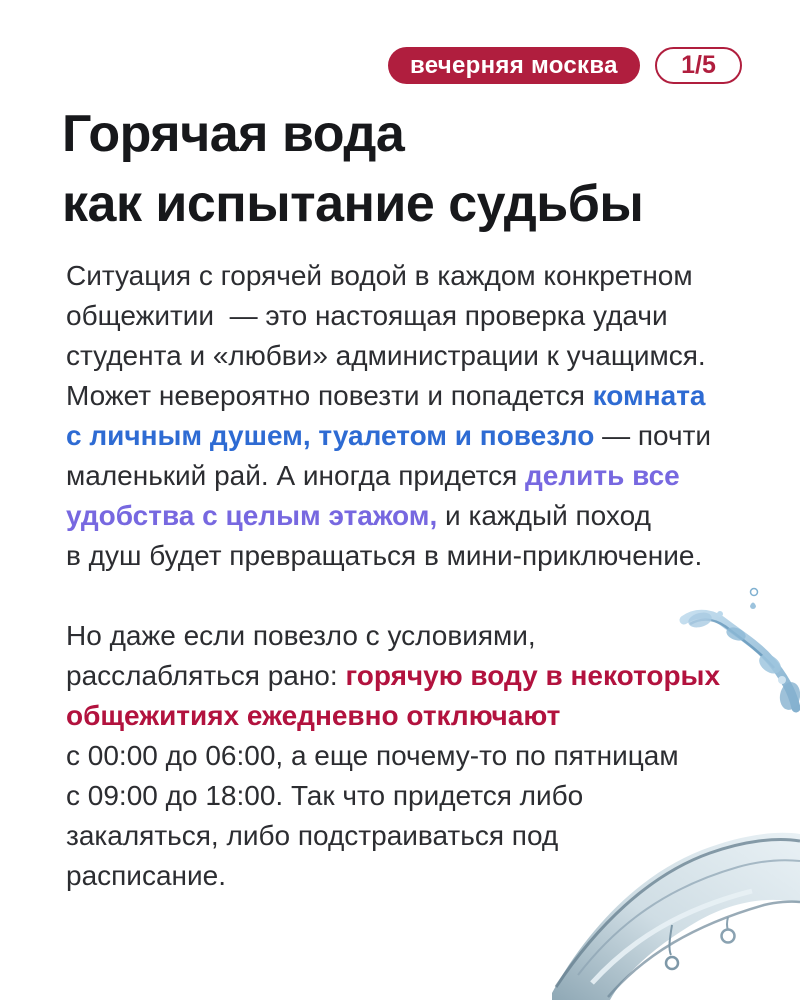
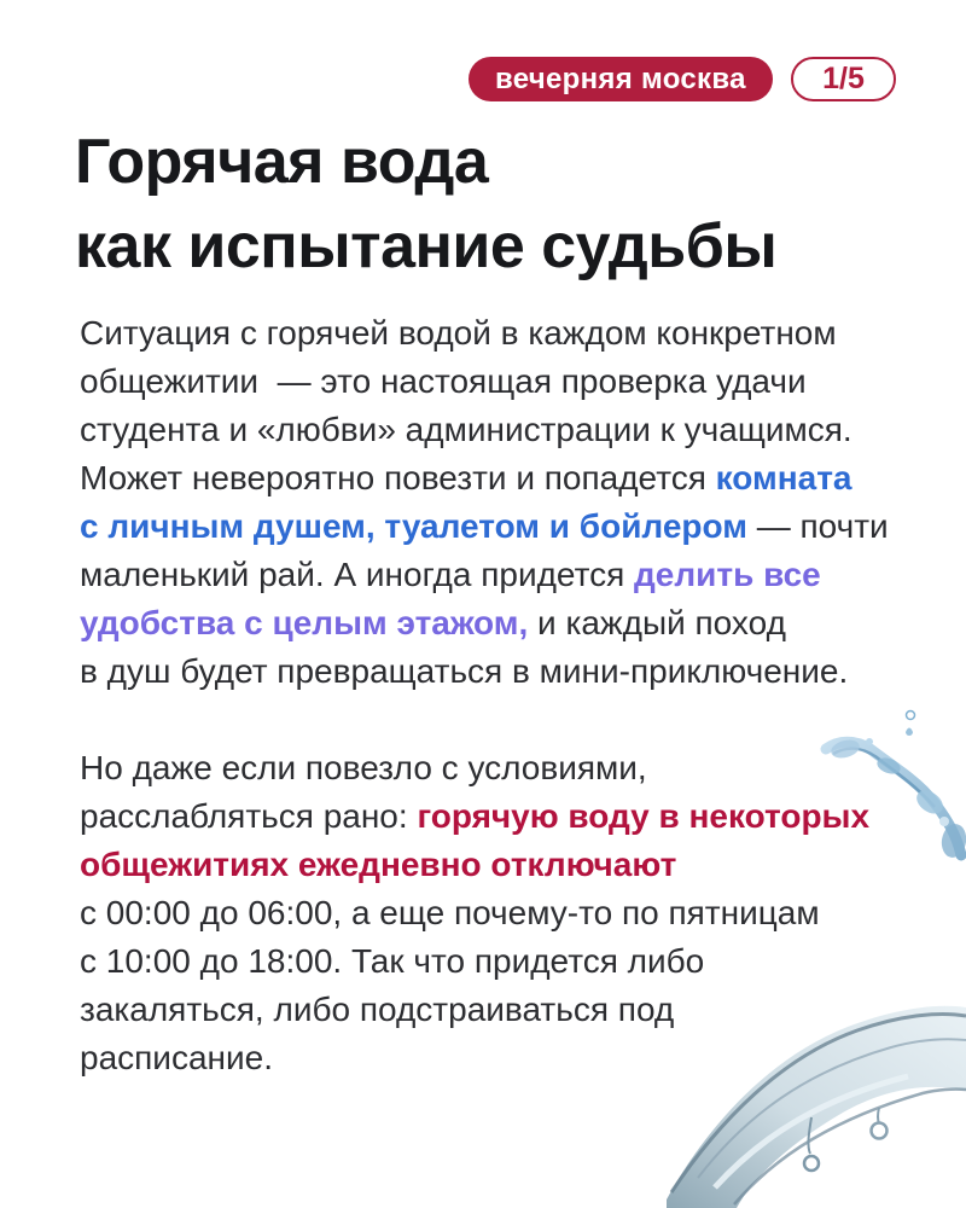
  вечерняя москва
  1/5
  Горячая вода
  как испытание судьбы
  Ситуация с горячей водой в каждом конкретном
  общежитии — это настоящая проверка удачи
  студента и «любви» администрации к учащимся.
  Может невероятно повезти и попадется комната
- с личным душем, туалетом и повезло — почти
+ с личным душем, туалетом и бойлером — почти
  маленький рай. А иногда придется делить все
  удобства с целым этажом, и каждый поход
  в душ будет превращаться в мини-приключение.
  Но даже если повезло с условиями,
  расслабляться рано: горячую воду в некоторых
  общежитиях ежедневно отключают
  с 00:00 до 06:00, а еще почему-то по пятницам
- с 09:00 до 18:00. Так что придется либо
+ с 10:00 до 18:00. Так что придется либо
  закаляться, либо подстраиваться под
  расписание.
